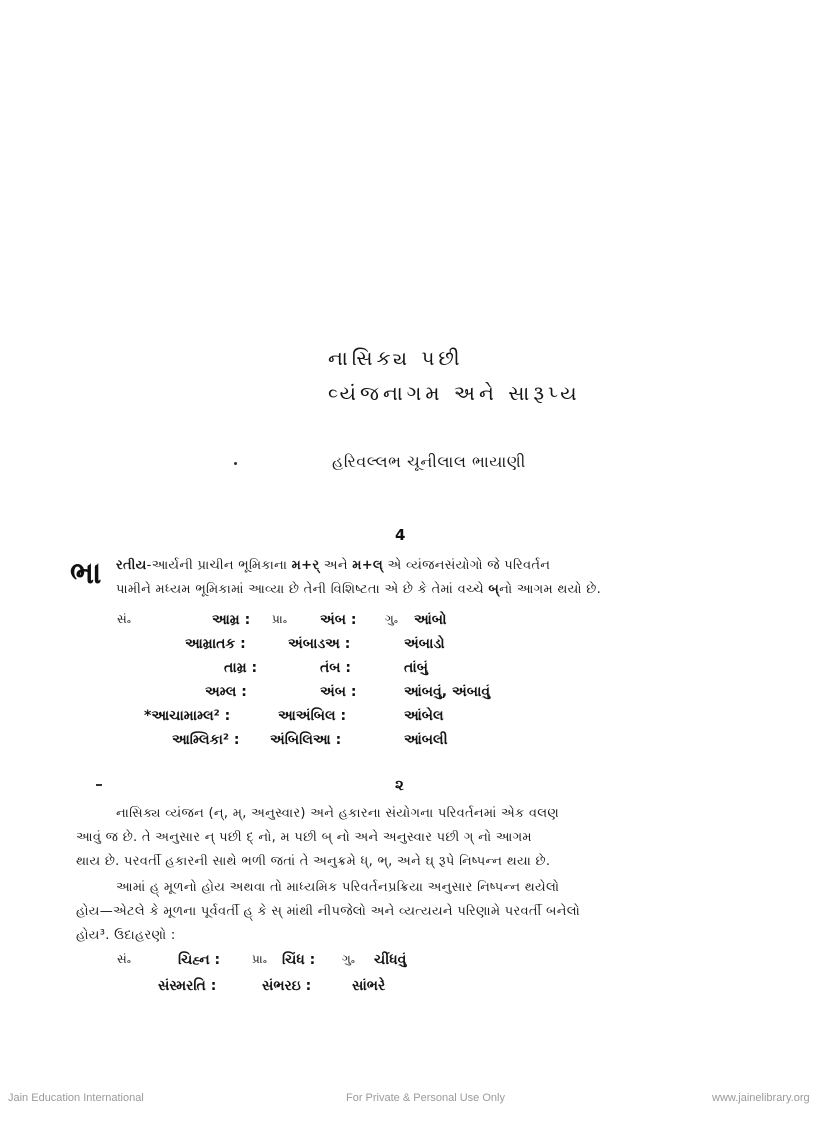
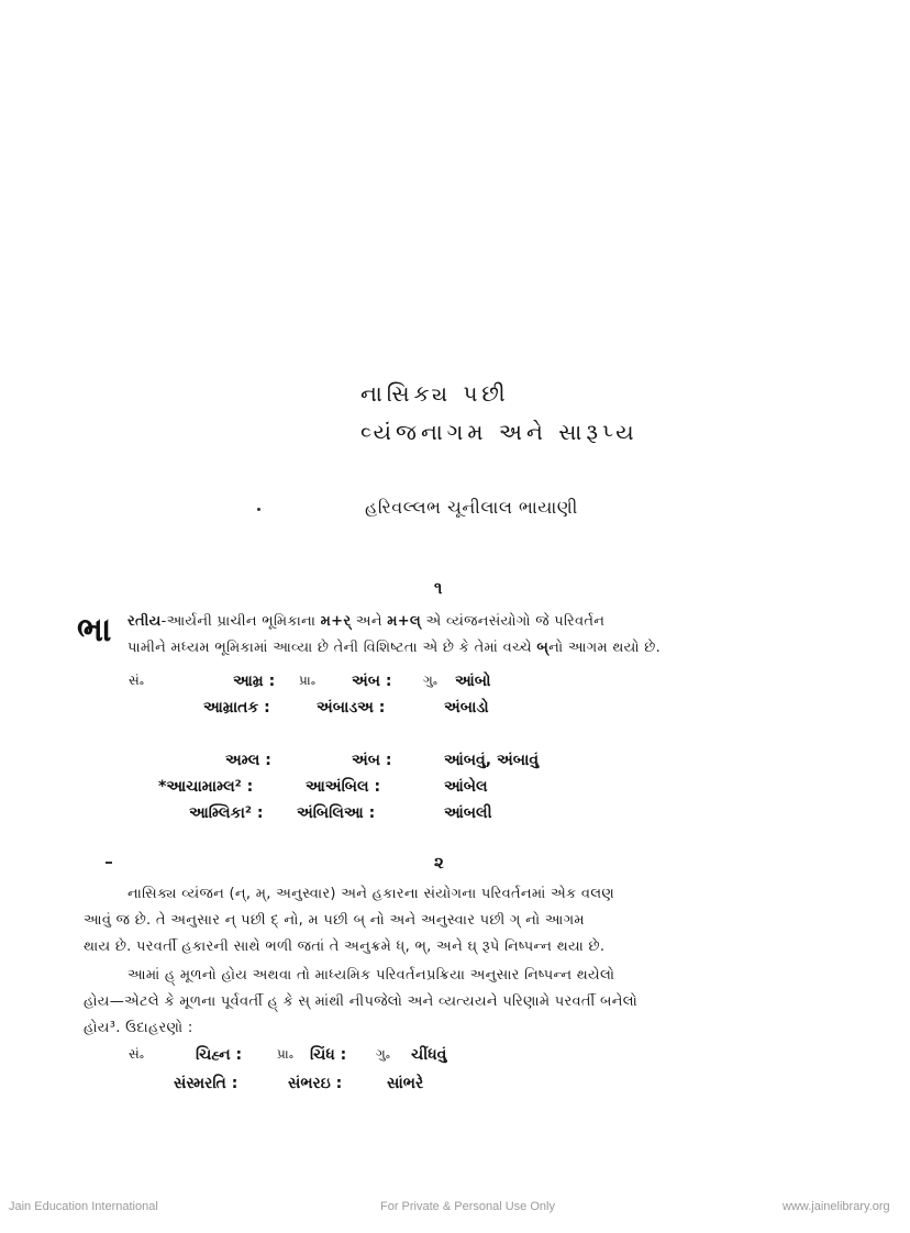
  નાસિક્ય પછી
  વ્યંજનાગમ અને સારૂપ્ય
  હરિવલ્લભ ચૂનીલાલ ભાયાણી
- 4
+ ૧
  ભા
  રતીય-આર્યની પ્રાચીન ભૂમિકાના મ+ર્ અને મ+લ્ એ વ્યંજનસંયોગો જે પરિવર્તન
  પામીને મધ્યમ ભૂમિકામાં આવ્યા છે તેની વિશિષ્ટતા એ છે કે તેમાં વચ્ચે બ્નો આગમ થયો છે.
  સં૰
  આમ્ર :
  પ્રા૰
  અંબ :
  ગુ૰
  આંબો
  આમ્રાતક :
  અંબાડઅ :
  અંબાડો
- તામ્ર :
- તંબ :
- તાંબું
  અમ્લ :
  અંબ :
  આંબવું, અંબાવું
  *આચામામ્લ² :
  આઅંબિલ :
  આંબેલ
  આમ્લિકા² :
  અંબિલિઆ :
  આંબલી
  ૨
  નાસિક્ય વ્યંજન (ન્, મ્, અનુસ્વાર) અને હકારના સંયોગના પરિવર્તનમાં એક વલણ
  આવું જ છે. તે અનુસાર ન્ પછી દ્ નો, મ પછી બ્ નો અને અનુસ્વાર પછી ગ્ નો આગમ
  થાય છે. પરવર્તી હકારની સાથે ભળી જતાં તે અનુક્રમે ધ્, ભ્, અને ઘ્ રૂપે નિષ્પન્ન થયા છે.
  આમાં હ્ મૂળનો હોય અથવા તો માધ્યમિક પરિવર્તનપ્રક્રિયા અનુસાર નિષ્પન્ન થયેલો
  હોય—એટલે કે મૂળના પૂર્વવર્તી હ્ કે સ્ માંથી નીપજેલો અને વ્યત્યયને પરિણામે પરવર્તી બનેલો
  હોય³. ઉદાહરણો :
  સં૰
  ચિહ્ન :
  પ્રા૰
  ચિંધ :
  ગુ૰
  ચીંધવું
  સંસ્મરતિ :
  સંભરઇ :
  સાંભરે
  Jain Education International
  For Private & Personal Use Only
  www.jainelibrary.org
